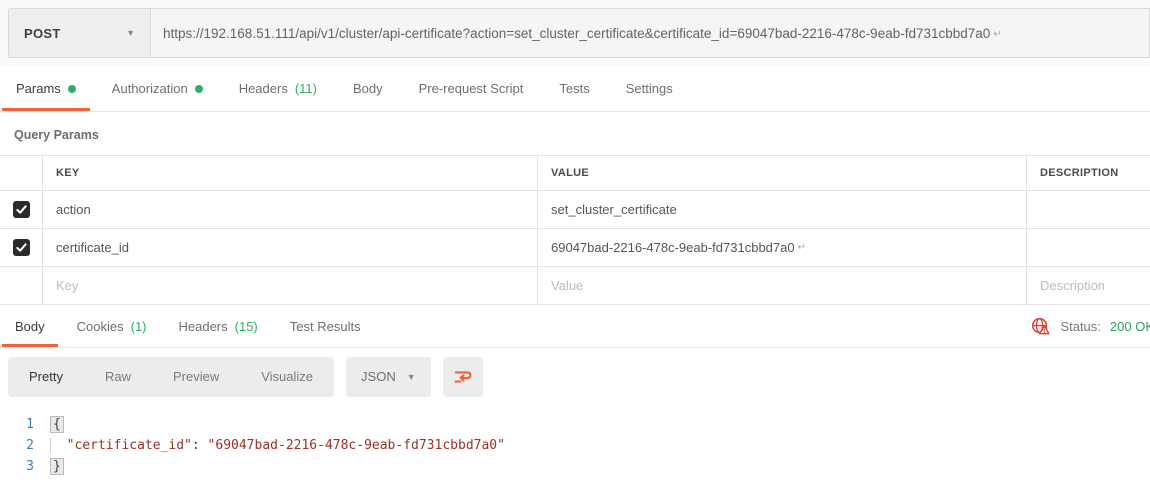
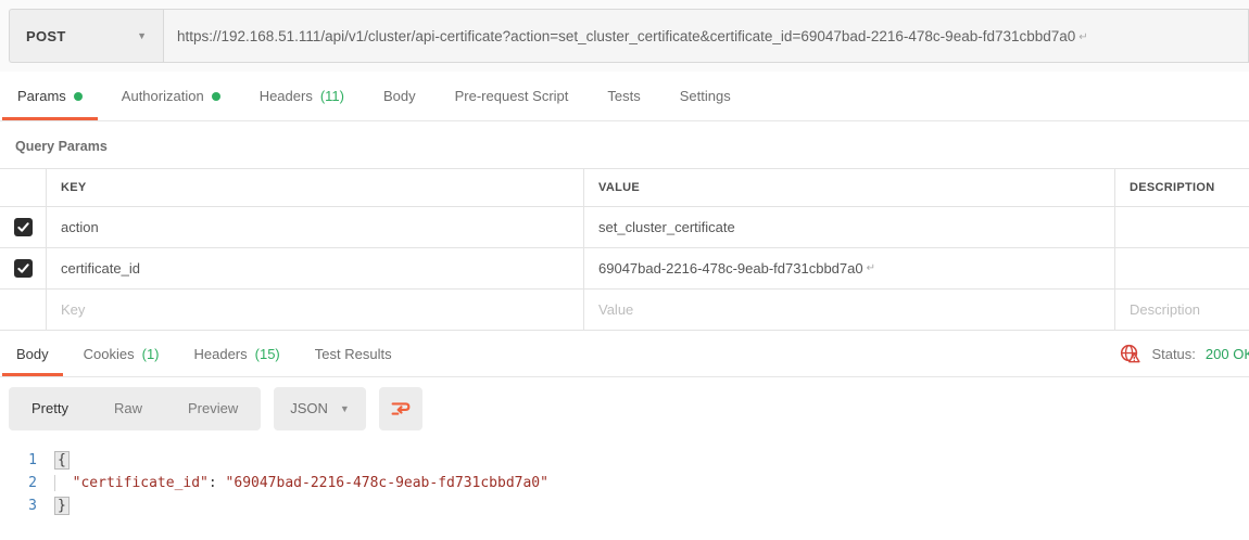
  POST
  ▼
  https://192.168.51.111/api/v1/cluster/api-certificate?action=set_cluster_certificate&certificate_id=69047bad-2216-478c-9eab-fd731cbbd7a0 ↵
  Params
  Authorization
  Headers
  (11)
  Body
  Pre-request Script
  Tests
  Settings
  Query Params
  KEY
  VALUE
  DESCRIPTION
  action
  set_cluster_certificate
  certificate_id
  69047bad-2216-478c-9eab-fd731cbbd7a0
  ↵
  Key
  Value
  Description
  Body
  Cookies
  (1)
  Headers
  (15)
  Test Results
  Status:
  200 O
  Pretty
  Raw
  Preview
- Visualize
  JSON
  ▼
  1
  {
  2
  "certificate_id": "69047bad-2216-478c-9eab-fd731cbbd7a0"
  3
  }
